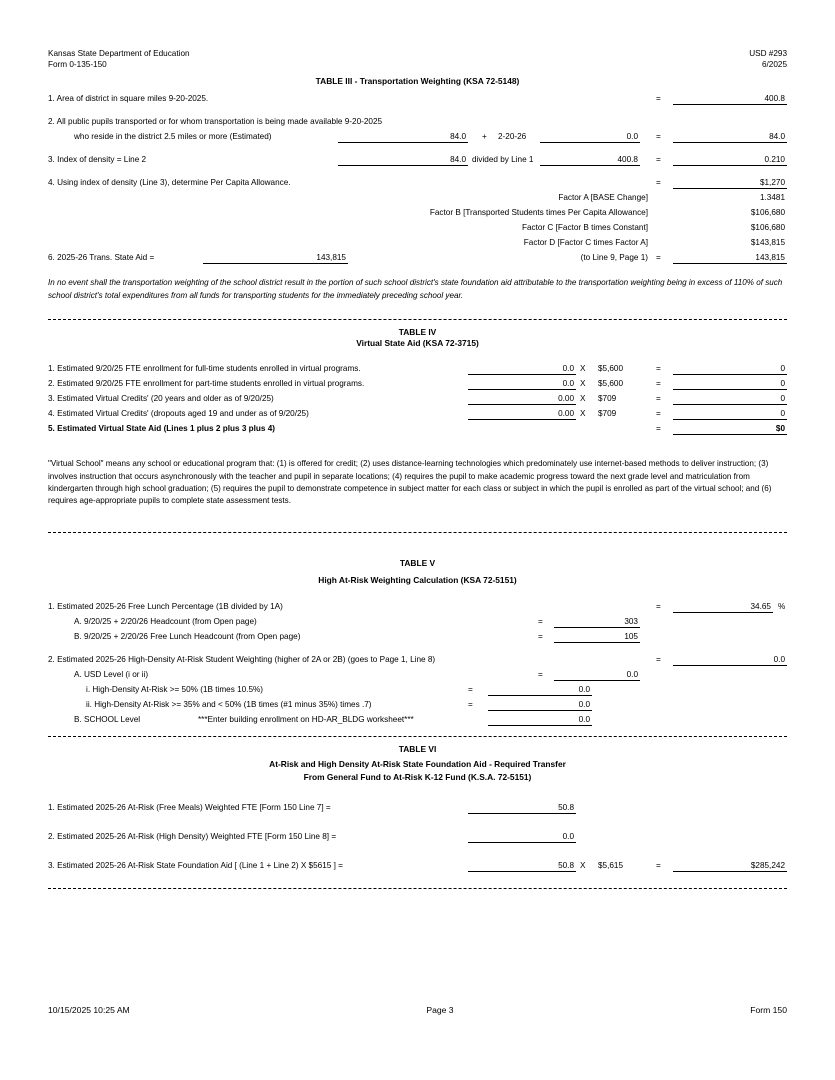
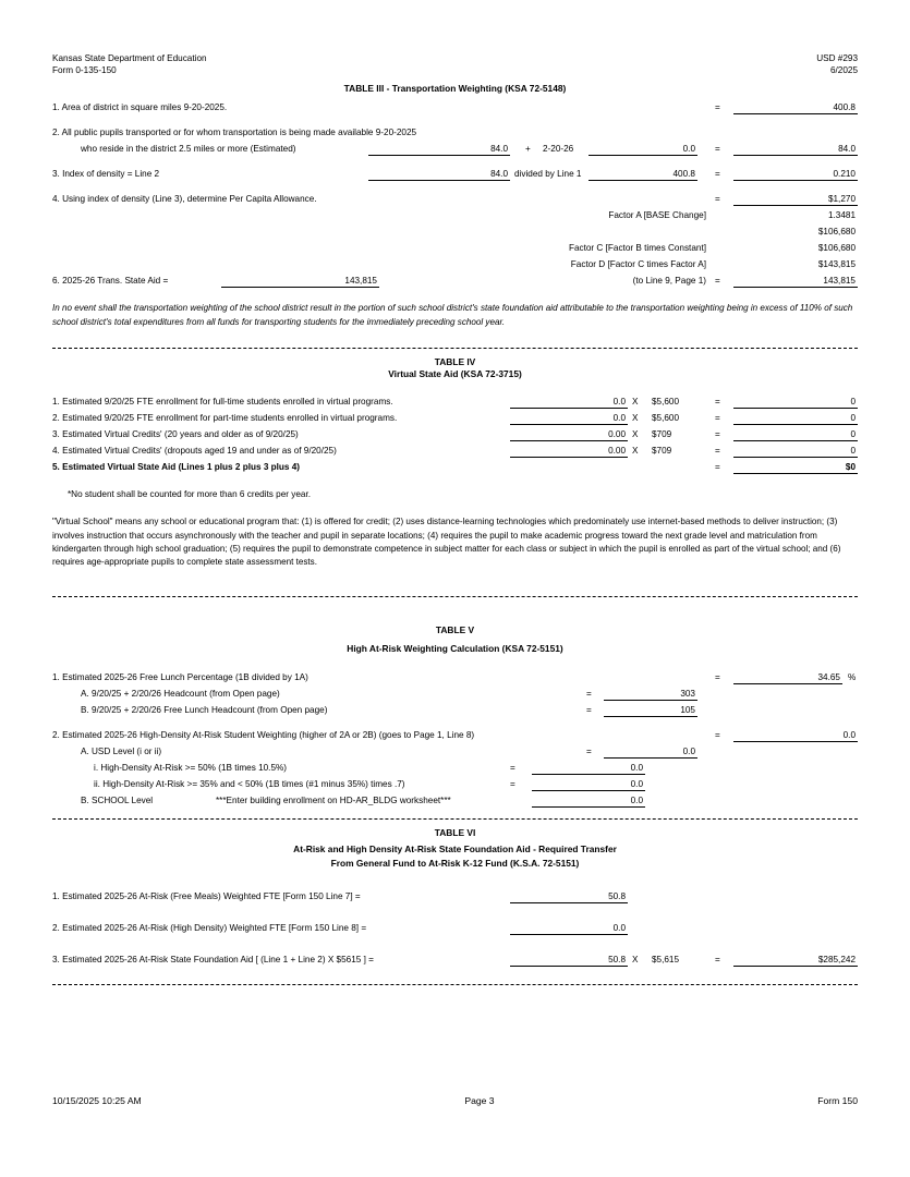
  Kansas State Department of Education
  Form 0-135-150
  USD #293
  6/2025
  TABLE III - Transportation Weighting (KSA 72-5148)
  1. Area of district in square miles 9-20-2025.
  =
  400.8
  2. All public pupils transported or for whom transportation is being made available 9-20-2025
  who reside in the district 2.5 miles or more (Estimated)
  84.0
  +
  2-20-26
  0.0
  =
  84.0
  3. Index of density = Line 2
  84.0
  divided by Line 1
  400.8
  =
  0.210
  4. Using index of density (Line 3), determine Per Capita Allowance.
  =
  $1,270
  Factor A [BASE Change]
  1.3481
- Factor B [Transported Students times Per Capita Allowance]
  $106,680
  Factor C [Factor B times Constant]
  $106,680
  Factor D [Factor C times Factor A]
  $143,815
  6. 2025-26 Trans. State Aid =
  143,815
  (to Line 9, Page 1)
  =
  143,815
  In no event shall the transportation weighting of the school district result in the portion of such school district's state foundation aid attributable to the transportation weighting being in excess of 110% of such school district's total expenditures from all funds for transporting students for the immediately preceding school year.
  TABLE IV
  Virtual State Aid (KSA 72-3715)
  1. Estimated 9/20/25 FTE enrollment for full-time students enrolled in virtual programs.
  0.0
  X
  $5,600
  =
  0
  2. Estimated 9/20/25 FTE enrollment for part-time students enrolled in virtual programs.
  0.0
  X
  $5,600
  =
  0
  3. Estimated Virtual Credits' (20 years and older as of 9/20/25)
  0.00
  X
  $709
  =
  0
  4. Estimated Virtual Credits' (dropouts aged 19 and under as of 9/20/25)
  0.00
  X
  $709
  =
  0
  5. Estimated Virtual State Aid (Lines 1 plus 2 plus 3 plus 4)
  =
  $0
+ *No student shall be counted for more than 6 credits per year.
  "Virtual School" means any school or educational program that: (1) is offered for credit; (2) uses distance-learning technologies which predominately use internet-based methods to deliver instruction; (3) involves instruction that occurs asynchronously with the teacher and pupil in separate locations; (4) requires the pupil to make academic progress toward the next grade level and matriculation from kindergarten through high school graduation; (5) requires the pupil to demonstrate competence in subject matter for each class or subject in which the pupil is enrolled as part of the virtual school; and (6) requires age-appropriate pupils to complete state assessment tests.
  TABLE V
  High At-Risk Weighting Calculation (KSA 72-5151)
  1. Estimated 2025-26 Free Lunch Percentage (1B divided by 1A)
  =
  34.65
  %
  A. 9/20/25 + 2/20/26 Headcount (from Open page)
  =
  303
  B. 9/20/25 + 2/20/26 Free Lunch Headcount (from Open page)
  =
  105
  2. Estimated 2025-26 High-Density At-Risk Student Weighting (higher of 2A or 2B) (goes to Page 1, Line 8)
  =
  0.0
  A. USD Level (i or ii)
  =
  0.0
  i. High-Density At-Risk >= 50% (1B times 10.5%)
  =
  0.0
  ii. High-Density At-Risk >= 35% and < 50% (1B times (#1 minus 35%) times .7)
  =
  0.0
  B. SCHOOL Level
  ***Enter building enrollment on HD-AR_BLDG worksheet***
  0.0
  TABLE VI
  At-Risk and High Density At-Risk State Foundation Aid - Required Transfer
  From General Fund to At-Risk K-12 Fund (K.S.A. 72-5151)
  1. Estimated 2025-26 At-Risk (Free Meals) Weighted FTE [Form 150 Line 7] =
  50.8
  2. Estimated 2025-26 At-Risk (High Density) Weighted FTE [Form 150 Line 8] =
  0.0
  3. Estimated 2025-26 At-Risk State Foundation Aid [ (Line 1 + Line 2) X $5615 ] =
  50.8
  X
  $5,615
  =
  $285,242
  10/15/2025 10:25 AM
  Page 3
  Form 150
